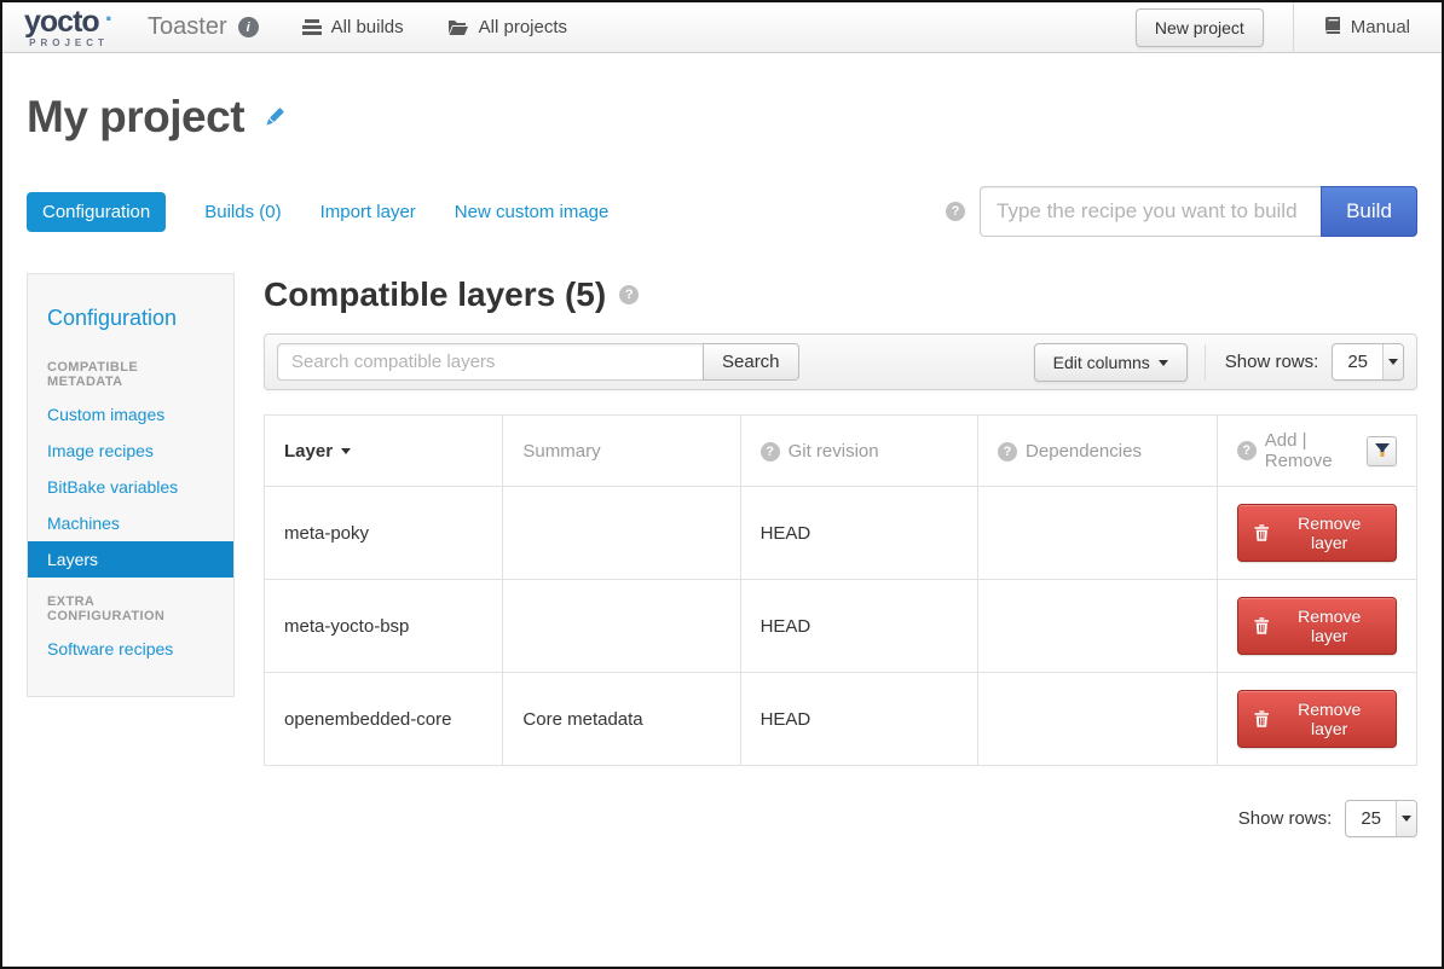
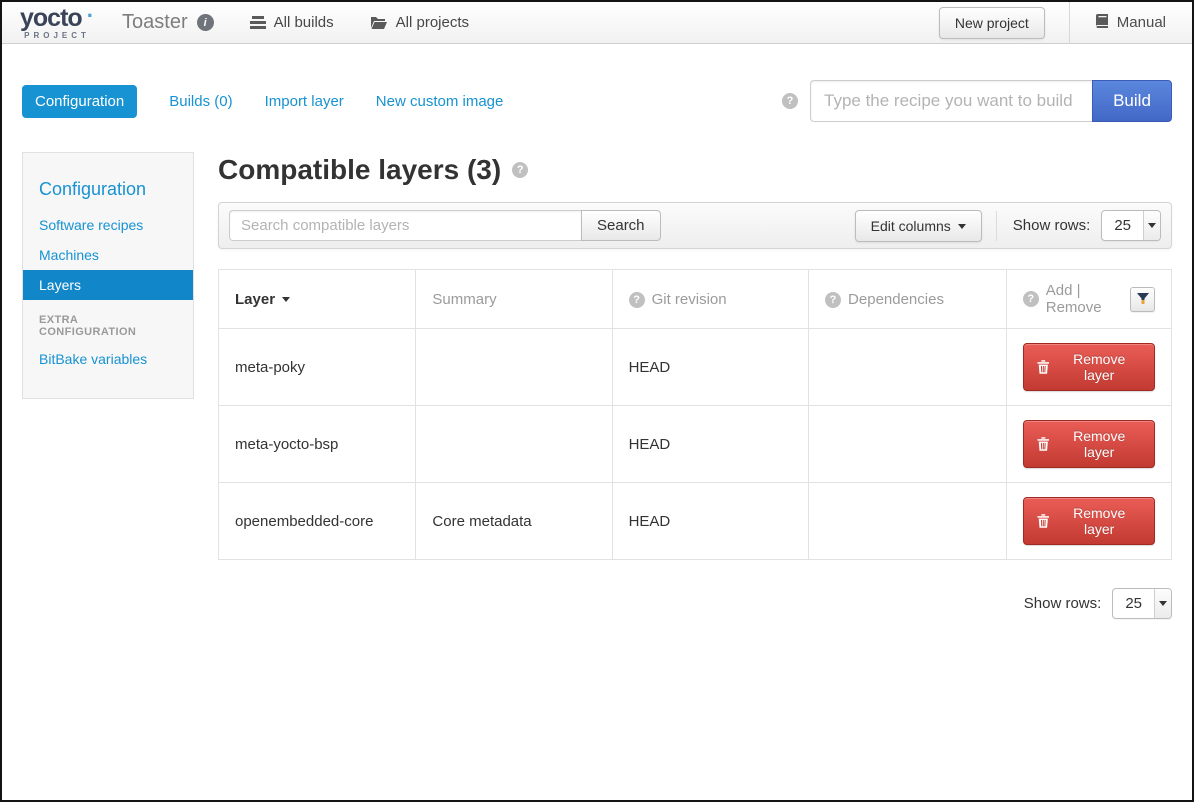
  yocto
  ·
  PROJECT
  Toaster
  i
  All builds
  All projects
  New project
  Manual
- My project
  Configuration
  Builds (0)
  Import layer
  New custom image
  ?
  Type the recipe you want to build
  Build
  Configuration
- COMPATIBLE METADATA
- Custom images
- Image recipes
- BitBake variables
+ Software recipes
  Machines
  Layers
  EXTRA CONFIGURATION
- Software recipes
+ BitBake variables
- Compatible layers (5)
+ Compatible layers (3)
  ?
  Search compatible layers
  Search
  Edit columns
  Show rows:
  25
  Layer	Summary	? Git revision	? Dependencies	?Add | Remove
  meta-poky		HEAD		Remove layer
  meta-yocto-bsp		HEAD		Remove layer
  openembedded-core	Core metadata	HEAD		Remove layer
  Show rows:
  25
